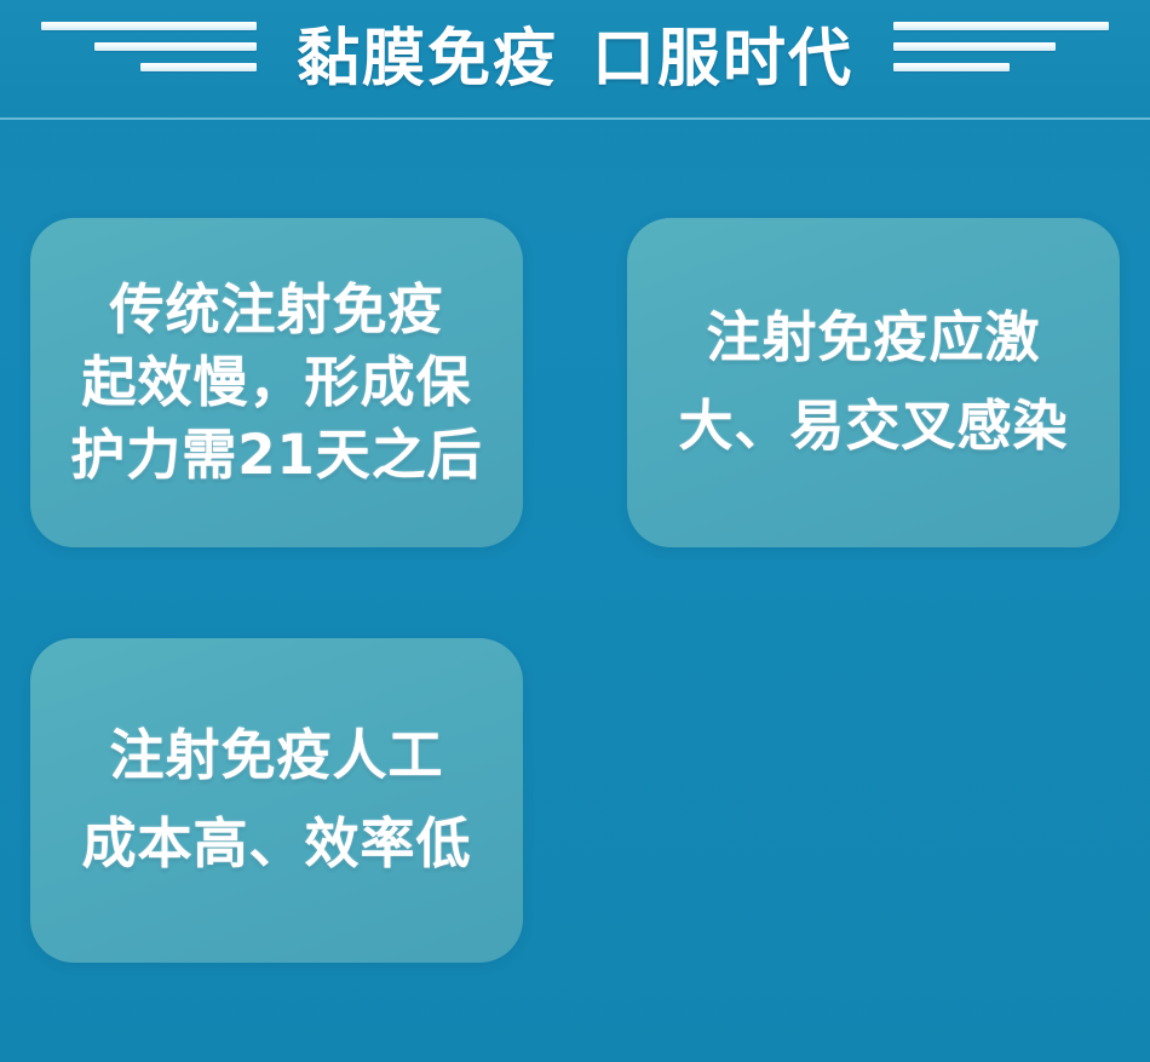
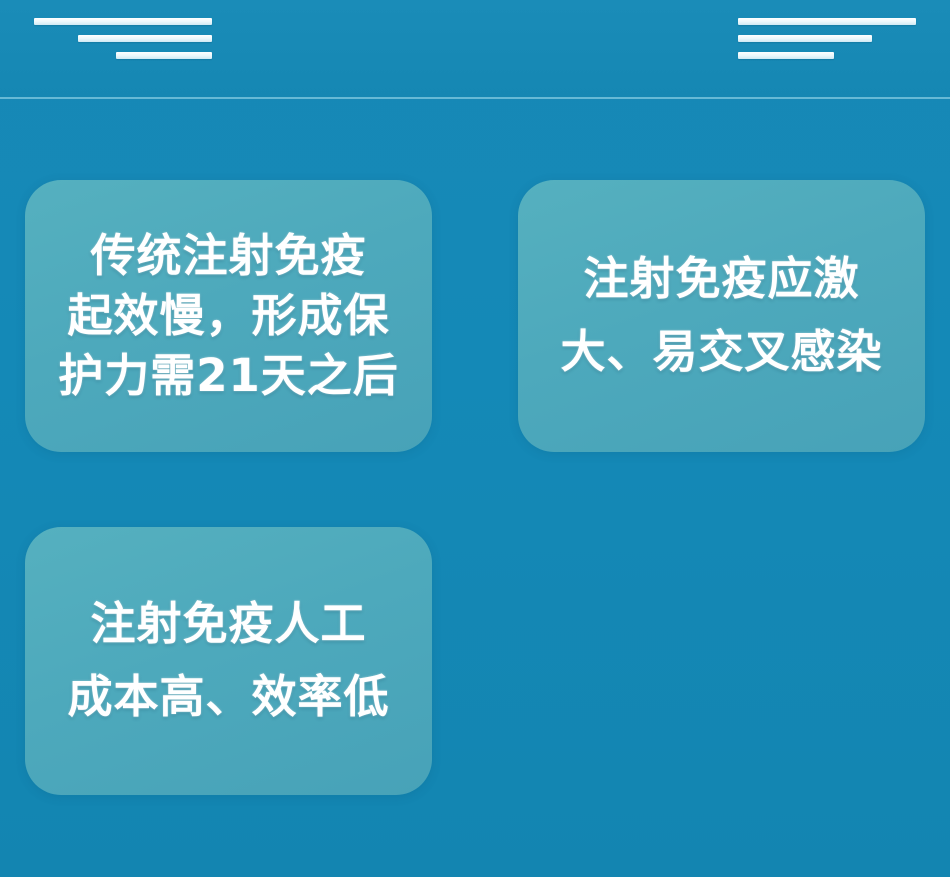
- 黏膜免疫
- 口服时代
  传统注射免疫
  起效慢，形成保
  护力需21天之后
  注射免疫应激
  大、易交叉感染
  注射免疫人工
  成本高、效率低
